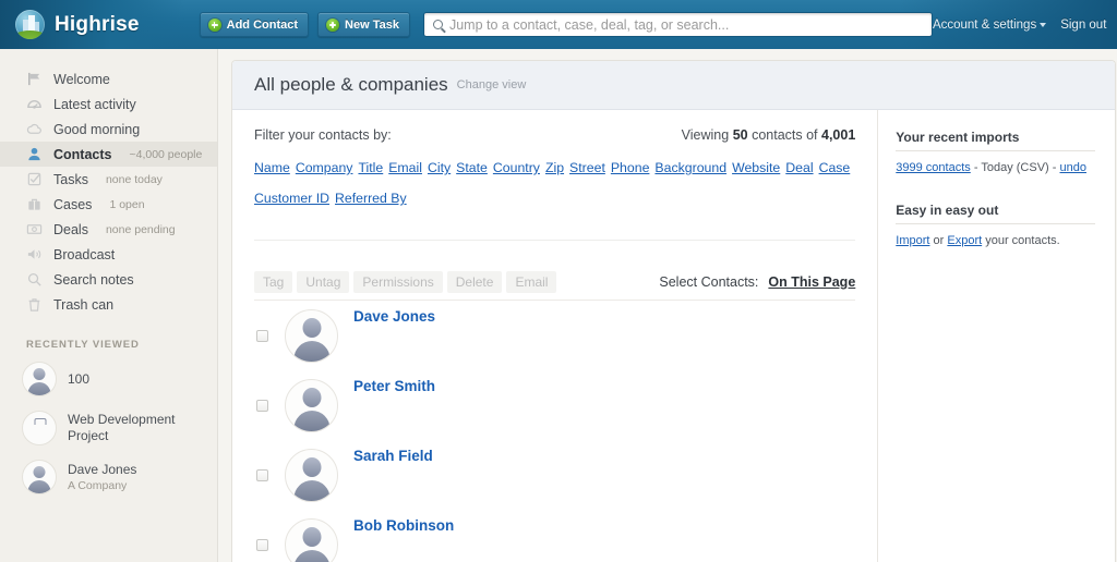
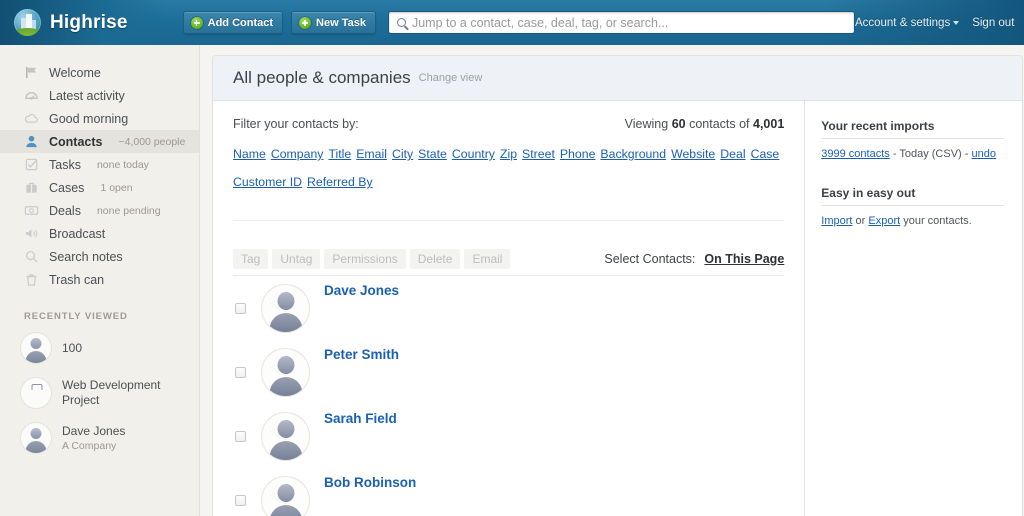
  Highrise
  Add Contact
  New Task
  Jump to a contact, case, deal, tag, or search...
  Account & settings
  Sign out
  Welcome
  Latest activity
  Good morning
  Contacts
  ~4,000 people
  Tasks
  none today
  Cases
  1 open
  Deals
  none pending
  Broadcast
  Search notes
  Trash can
  RECENTLY VIEWED
  100
  Web Development Project
  Dave Jones
  A Company
  All people & companies
  Change view
  Filter your contacts by:
- Viewing 50 contacts of 4,001
+ Viewing 60 contacts of 4,001
  Name Company Title Email City State Country Zip Street Phone Background Website Deal Case
  Customer ID Referred By
  Tag
  Untag
  Permissions
  Delete
  Email
  Select Contacts:
  On This Page
  Dave Jones
  Peter Smith
  Sarah Field
  Bob Robinson
  Your recent imports
  3999 contacts - Today (CSV) - undo
  Easy in easy out
  Import or Export your contacts.
